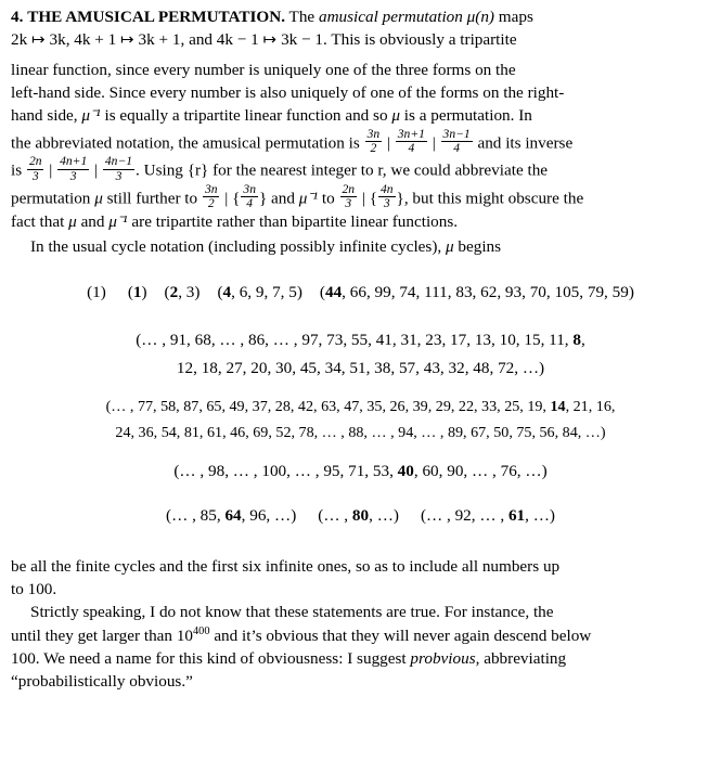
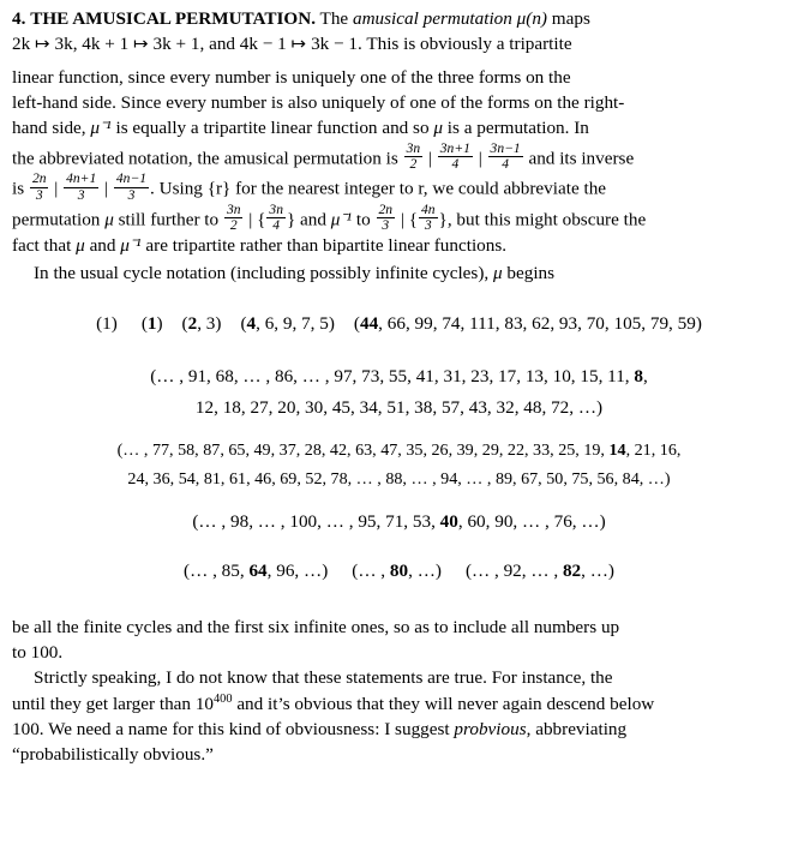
  4. THE AMUSICAL PERMUTATION. The amusical permutation μ(n) maps
  2k ↦ 3k, 4k + 1 ↦ 3k + 1, and 4k − 1 ↦ 3k − 1. This is obviously a tripartite
  linear function, since every number is uniquely one of the three forms on the
  left-hand side. Since every number is also uniquely of one of the forms on the right-
  hand side, μ⁻¹ is equally a tripartite linear function and so μ is a permutation. In
  the abbreviated notation, the amusical permutation is
  3n
  2
  |
  3n+1
  4
  |
  3n−1
  4
  and its inverse
  is
  2n
  3
  |
  4n+1
  3
  |
  4n−1
  3
  . Using {r} for the nearest integer to r, we could abbreviate the
  permutation μ still further to
  3n
  2
  | {
  3n
  4
  } and μ⁻¹ to
  2n
  3
  | {
  4n
  3
  }, but this might obscure the
  fact that μ and μ⁻¹ are tripartite rather than bipartite linear functions.
  In the usual cycle notation (including possibly infinite cycles), μ begins
  (1) (1) (2, 3) (4, 6, 9, 7, 5) (44, 66, 99, 74, 111, 83, 62, 93, 70, 105, 79, 59)
  (… , 91, 68, … , 86, … , 97, 73, 55, 41, 31, 23, 17, 13, 10, 15, 11, 8,
  12, 18, 27, 20, 30, 45, 34, 51, 38, 57, 43, 32, 48, 72, …)
  (… , 77, 58, 87, 65, 49, 37, 28, 42, 63, 47, 35, 26, 39, 29, 22, 33, 25, 19, 14, 21, 16,
  24, 36, 54, 81, 61, 46, 69, 52, 78, … , 88, … , 94, … , 89, 67, 50, 75, 56, 84, …)
  (… , 98, … , 100, … , 95, 71, 53, 40, 60, 90, … , 76, …)
- (… , 85, 64, 96, …) (… , 80, …) (… , 92, … , 61, …)
+ (… , 85, 64, 96, …) (… , 80, …) (… , 92, … , 82, …)
  be all the finite cycles and the first six infinite ones, so as to include all numbers up
  to 100.
  Strictly speaking, I do not know that these statements are true. For instance, the
  until they get larger than 10400 and it’s obvious that they will never again descend below
  100. We need a name for this kind of obviousness: I suggest probvious, abbreviating
  “probabilistically obvious.”
